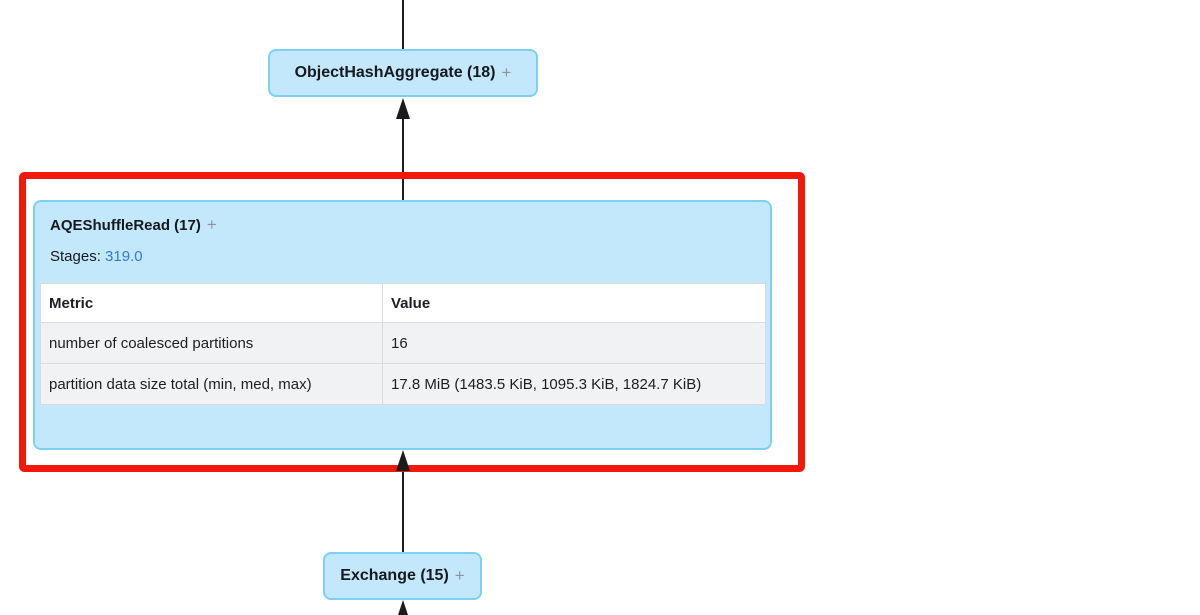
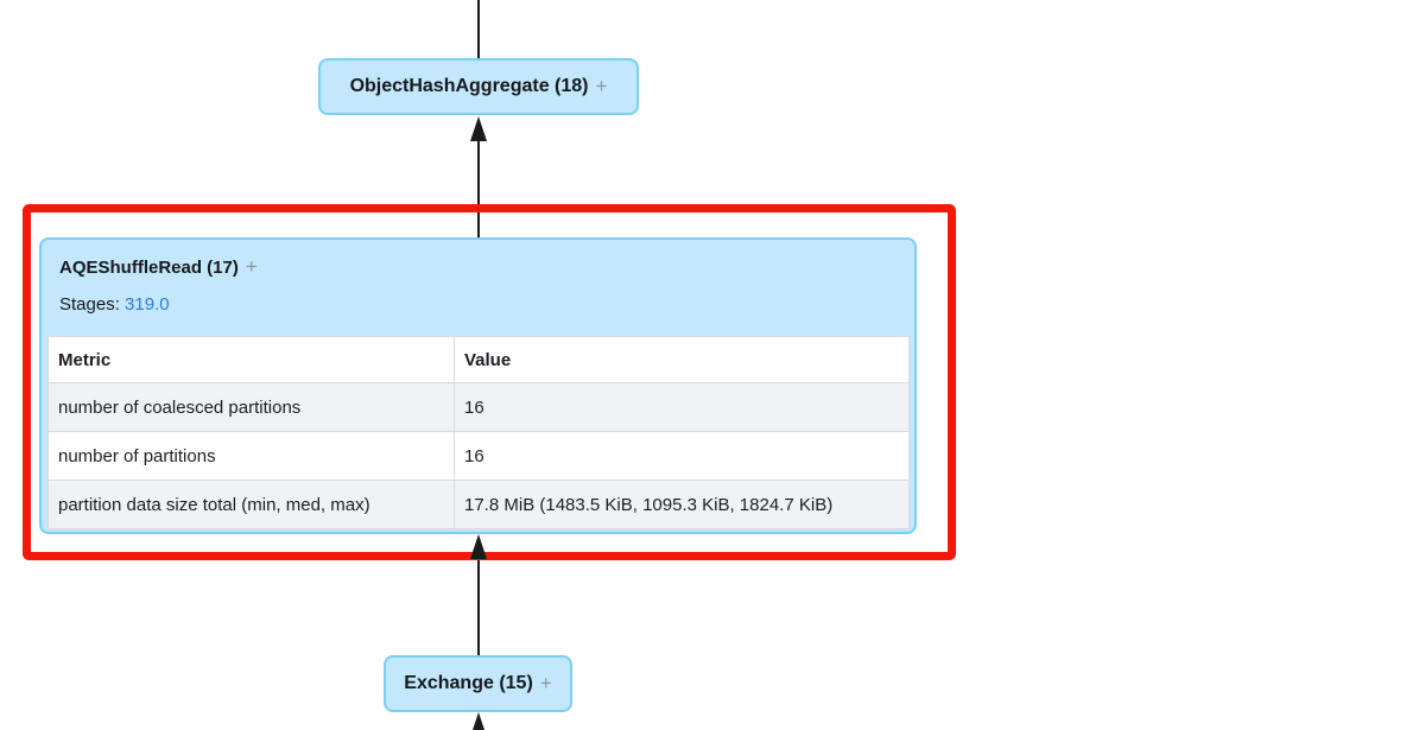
  ObjectHashAggregate (18)
  +
  AQEShuffleRead (17)
  +
  Stages: 319.0
  Metric	Value
  number of coalesced partitions	16
+ number of partitions	16
  partition data size total (min, med, max)	17.8 MiB (1483.5 KiB, 1095.3 KiB, 1824.7 KiB)
  Exchange (15)
  +
